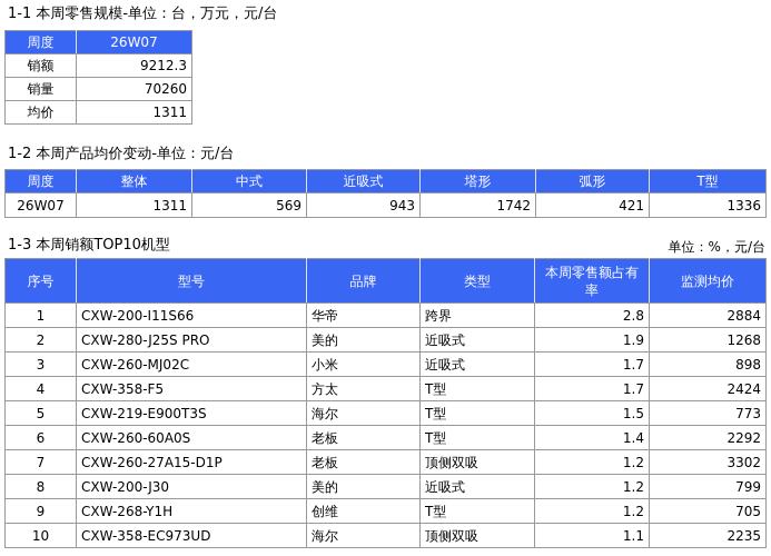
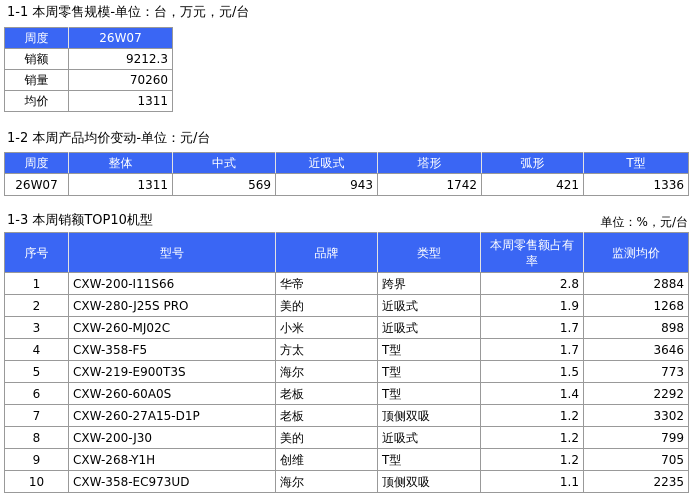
  1-1 本周零售规模-单位：台，万元，元/台
  周度	26W07
  销额	9212.3
  销量	70260
  均价	1311
  1-2 本周产品均价变动-单位：元/台
  周度	整体	中式	近吸式	塔形	弧形	T型
  26W07	1311	569	943	1742	421	1336
  1-3 本周销额TOP10机型
  单位：%，元/台
  序号	型号	品牌	类型	本周零售额占有率	监测均价
  1	CXW-200-I11S66	华帝	跨界	2.8	2884
  2	CXW-280-J25S PRO	美的	近吸式	1.9	1268
  3	CXW-260-MJ02C	小米	近吸式	1.7	898
- 4	CXW-358-F5	方太	T型	1.7	2424
+ 4	CXW-358-F5	方太	T型	1.7	3646
  5	CXW-219-E900T3S	海尔	T型	1.5	773
  6	CXW-260-60A0S	老板	T型	1.4	2292
  7	CXW-260-27A15-D1P	老板	顶侧双吸	1.2	3302
  8	CXW-200-J30	美的	近吸式	1.2	799
  9	CXW-268-Y1H	创维	T型	1.2	705
  10	CXW-358-EC973UD	海尔	顶侧双吸	1.1	2235
